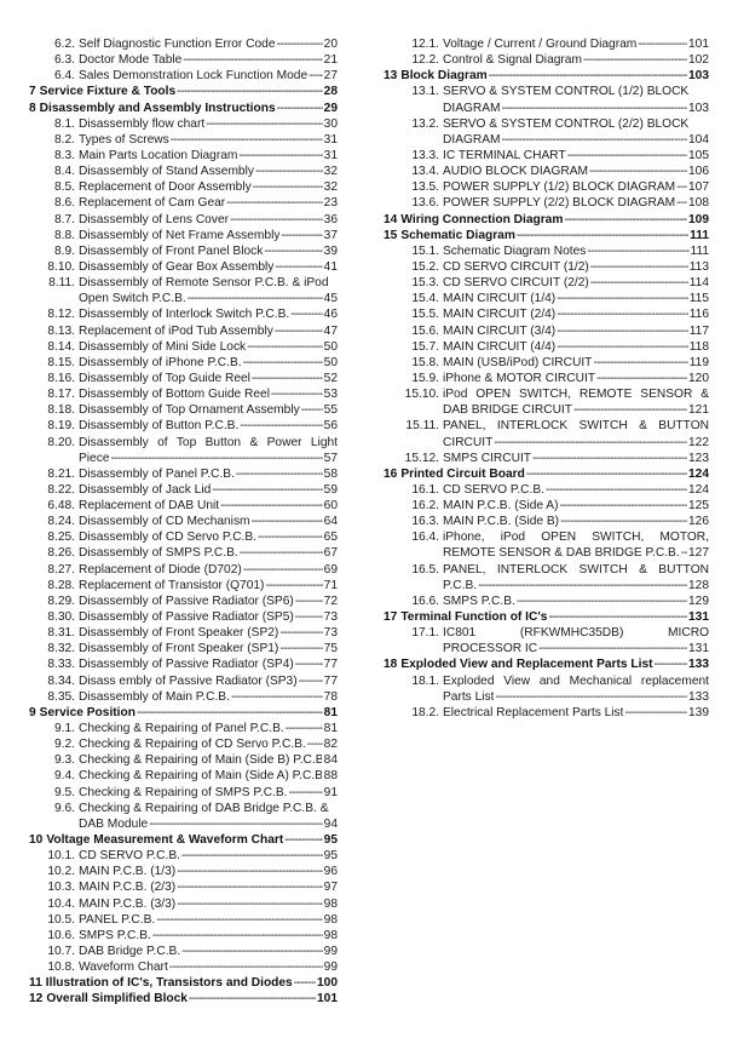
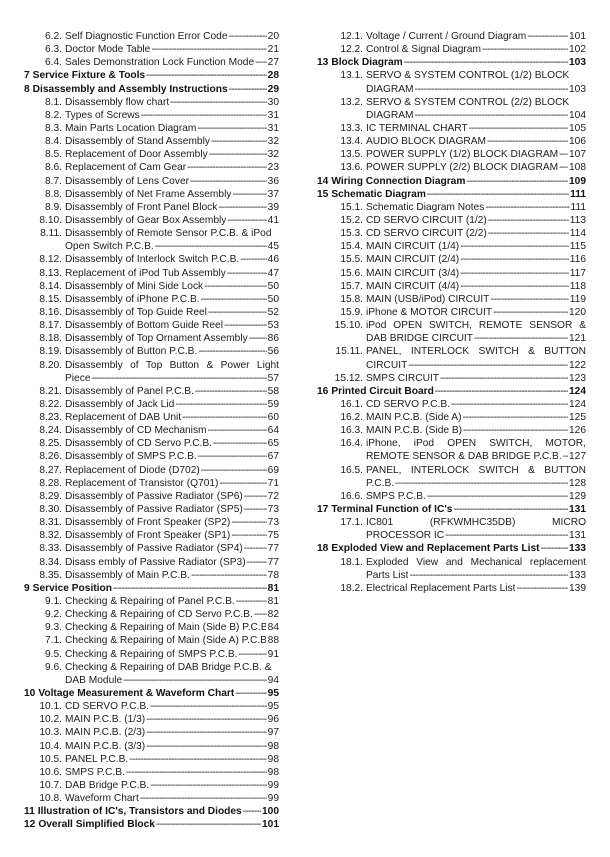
  6.2.
  Self Diagnostic Function Error Code
  20
  6.3.
  Doctor Mode Table
  21
  6.4.
  Sales Demonstration Lock Function Mode
  27
  7
  Service Fixture & Tools
  28
  8
  Disassembly and Assembly Instructions
  29
  8.1.
  Disassembly flow chart
  30
  8.2.
  Types of Screws
  31
  8.3.
  Main Parts Location Diagram
  31
  8.4.
  Disassembly of Stand Assembly
  32
  8.5.
  Replacement of Door Assembly
  32
  8.6.
  Replacement of Cam Gear
  23
  8.7.
  Disassembly of Lens Cover
  36
  8.8.
  Disassembly of Net Frame Assembly
  37
  8.9.
  Disassembly of Front Panel Block
  39
  8.10.
  Disassembly of Gear Box Assembly
  41
  8.11.
  Disassembly of Remote Sensor P.C.B. & iPod
  Open Switch P.C.B.
  45
  8.12.
  Disassembly of Interlock Switch P.C.B.
  46
  8.13.
  Replacement of iPod Tub Assembly
  47
  8.14.
  Disassembly of Mini Side Lock
  50
  8.15.
  Disassembly of iPhone P.C.B.
  50
  8.16.
  Disassembly of Top Guide Reel
  52
  8.17.
  Disassembly of Bottom Guide Reel
  53
  8.18.
  Disassembly of Top Ornament Assembly
- 55
+ 86
  8.19.
  Disassembly of Button P.C.B.
  56
  8.20.
  Disassembly of Top Button & Power Light
  Piece
  57
  8.21.
  Disassembly of Panel P.C.B.
  58
  8.22.
  Disassembly of Jack Lid
  59
- 6.48.
+ 8.23.
  Replacement of DAB Unit
  60
  8.24.
  Disassembly of CD Mechanism
  64
  8.25.
  Disassembly of CD Servo P.C.B.
  65
  8.26.
  Disassembly of SMPS P.C.B.
  67
  8.27.
  Replacement of Diode (D702)
  69
  8.28.
  Replacement of Transistor (Q701)
  71
  8.29.
  Disassembly of Passive Radiator (SP6)
  72
  8.30.
  Disassembly of Passive Radiator (SP5)
  73
  8.31.
  Disassembly of Front Speaker (SP2)
  73
  8.32.
  Disassembly of Front Speaker (SP1)
  75
  8.33.
  Disassembly of Passive Radiator (SP4)
  77
  8.34.
  Disass embly of Passive Radiator (SP3)
  77
  8.35.
  Disassembly of Main P.C.B.
  78
  9
  Service Position
  81
  9.1.
  Checking & Repairing of Panel P.C.B.
  81
  9.2.
  Checking & Repairing of CD Servo P.C.B.
  82
  9.3.
  Checking & Repairing of Main (Side B) P.C.B
  84
- 9.4.
+ 7.1.
  Checking & Repairing of Main (Side A) P.C.B
  88
  9.5.
  Checking & Repairing of SMPS P.C.B.
  91
  9.6.
  Checking & Repairing of DAB Bridge P.C.B. &
  DAB Module
  94
  10
  Voltage Measurement & Waveform Chart
  95
  10.1.
  CD SERVO P.C.B.
  95
  10.2.
  MAIN P.C.B. (1/3)
  96
  10.3.
  MAIN P.C.B. (2/3)
  97
  10.4.
  MAIN P.C.B. (3/3)
  98
  10.5.
  PANEL P.C.B.
  98
  10.6.
  SMPS P.C.B.
  98
  10.7.
  DAB Bridge P.C.B.
  99
  10.8.
  Waveform Chart
  99
  11
  Illustration of IC's, Transistors and Diodes
  100
  12
  Overall Simplified Block
  101
  12.1.
  Voltage / Current / Ground Diagram
  101
  12.2.
  Control & Signal Diagram
  102
  13
  Block Diagram
  103
  13.1.
  SERVO & SYSTEM CONTROL (1/2) BLOCK
  DIAGRAM
  103
  13.2.
  SERVO & SYSTEM CONTROL (2/2) BLOCK
  DIAGRAM
  104
  13.3.
  IC TERMINAL CHART
  105
  13.4.
  AUDIO BLOCK DIAGRAM
  106
  13.5.
  POWER SUPPLY (1/2) BLOCK DIAGRAM
  107
  13.6.
  POWER SUPPLY (2/2) BLOCK DIAGRAM
  108
  14
  Wiring Connection Diagram
  109
  15
  Schematic Diagram
  111
  15.1.
  Schematic Diagram Notes
  111
  15.2.
  CD SERVO CIRCUIT (1/2)
  113
  15.3.
  CD SERVO CIRCUIT (2/2)
  114
  15.4.
  MAIN CIRCUIT (1/4)
  115
  15.5.
  MAIN CIRCUIT (2/4)
  116
  15.6.
  MAIN CIRCUIT (3/4)
  117
  15.7.
  MAIN CIRCUIT (4/4)
  118
  15.8.
  MAIN (USB/iPod) CIRCUIT
  119
  15.9.
  iPhone & MOTOR CIRCUIT
  120
  15.10.
  iPod OPEN SWITCH, REMOTE SENSOR &
  DAB BRIDGE CIRCUIT
  121
  15.11.
  PANEL, INTERLOCK SWITCH & BUTTON
  CIRCUIT
  122
  15.12.
  SMPS CIRCUIT
  123
  16
  Printed Circuit Board
  124
  16.1.
  CD SERVO P.C.B.
  124
  16.2.
  MAIN P.C.B. (Side A)
  125
  16.3.
  MAIN P.C.B. (Side B)
  126
  16.4.
  iPhone, iPod OPEN SWITCH, MOTOR,
  REMOTE SENSOR & DAB BRIDGE P.C.B.
  127
  16.5.
  PANEL, INTERLOCK SWITCH & BUTTON
  P.C.B.
  128
  16.6.
  SMPS P.C.B.
  129
  17
  Terminal Function of IC's
  131
  17.1.
  IC801 (RFKWMHC35DB) MICRO
  PROCESSOR IC
  131
  18
  Exploded View and Replacement Parts List
  133
  18.1.
  Exploded View and Mechanical replacement
  Parts List
  133
  18.2.
  Electrical Replacement Parts List
  139
